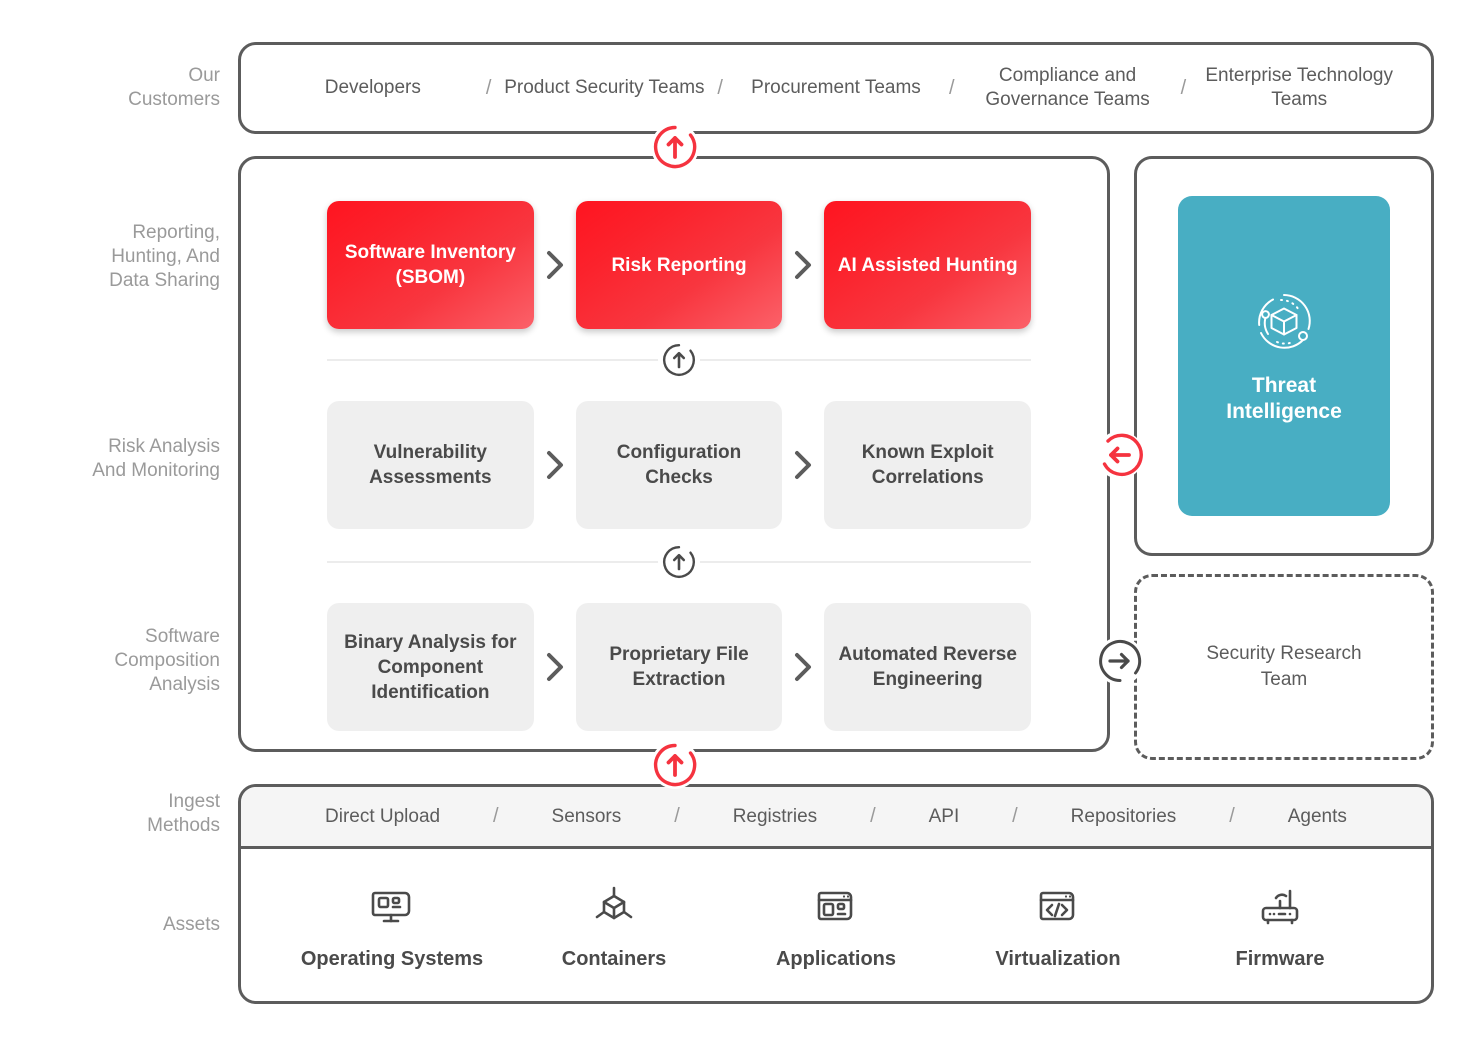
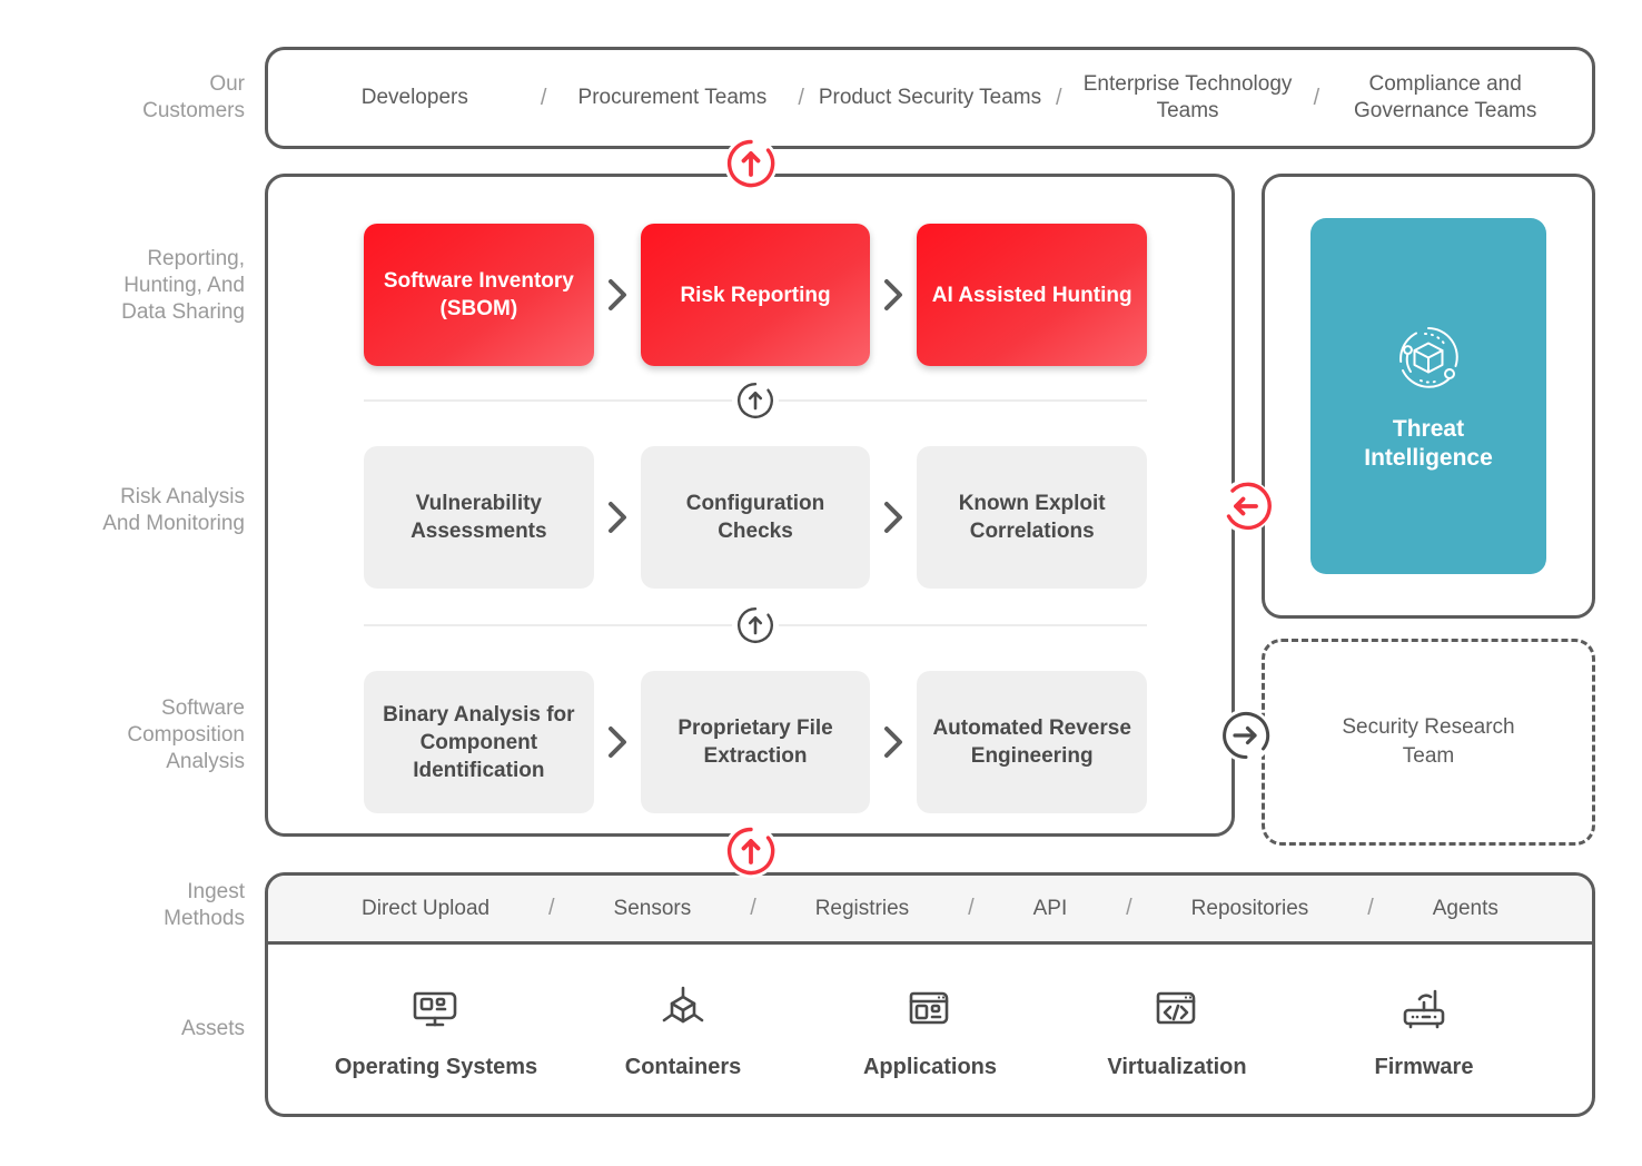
  Our
  Customers
  Reporting,
  Hunting, And
  Data Sharing
  Risk Analysis
  And Monitoring
  Software
  Composition
  Analysis
  Ingest
  Methods
  Assets
  Developers
  /
- Product Security Teams
+ Procurement Teams
  /
- Procurement Teams
+ Product Security Teams
  /
- Compliance and Governance Teams
+ Enterprise Technology Teams
  /
- Enterprise Technology Teams
+ Compliance and Governance Teams
  Software Inventory (SBOM)
  Risk Reporting
  AI Assisted Hunting
  Vulnerability Assessments
  Configuration Checks
  Known Exploit Correlations
  Binary Analysis for Component Identification
  Proprietary File Extraction
  Automated Reverse Engineering
  Threat
  Intelligence
  Security Research
  Team
  Direct Upload
  /
  Sensors
  /
  Registries
  /
  API
  /
  Repositories
  /
  Agents
  Operating Systems
  Containers
  Applications
  Virtualization
  Firmware
